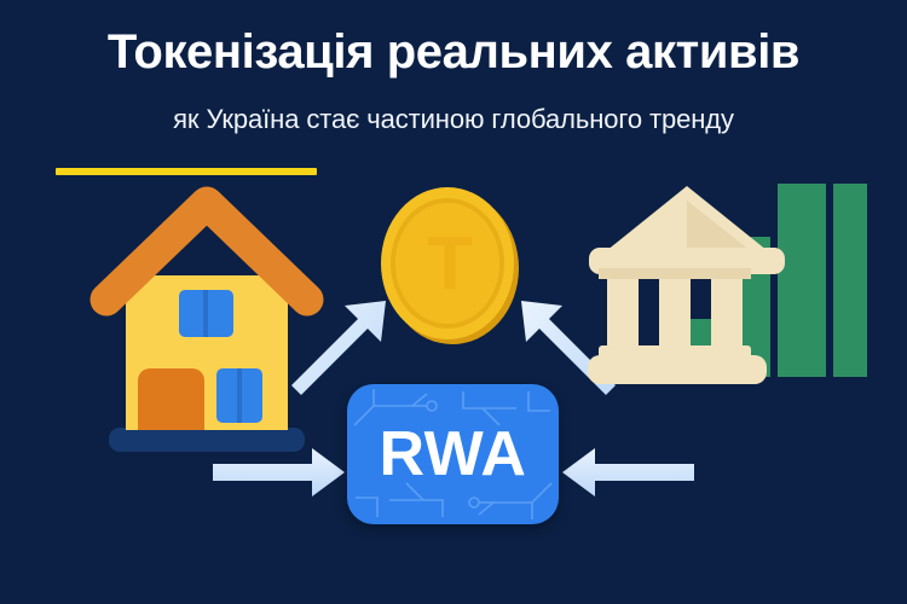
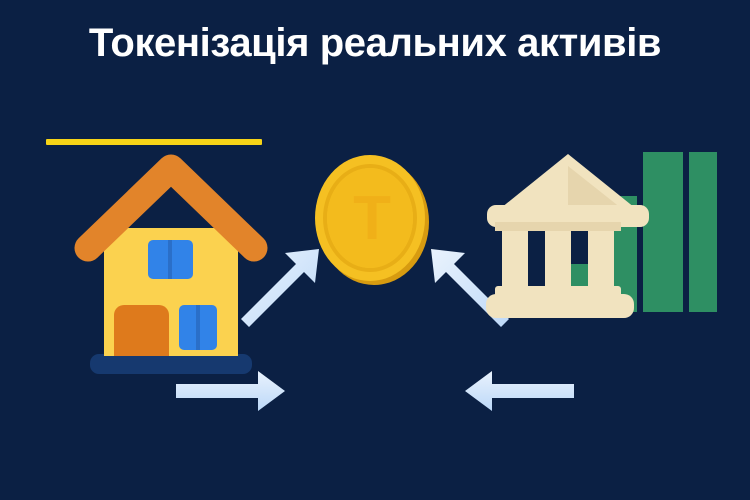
  Токенізація реальних активів
- як Україна стає частиною глобального тренду
- RWA
